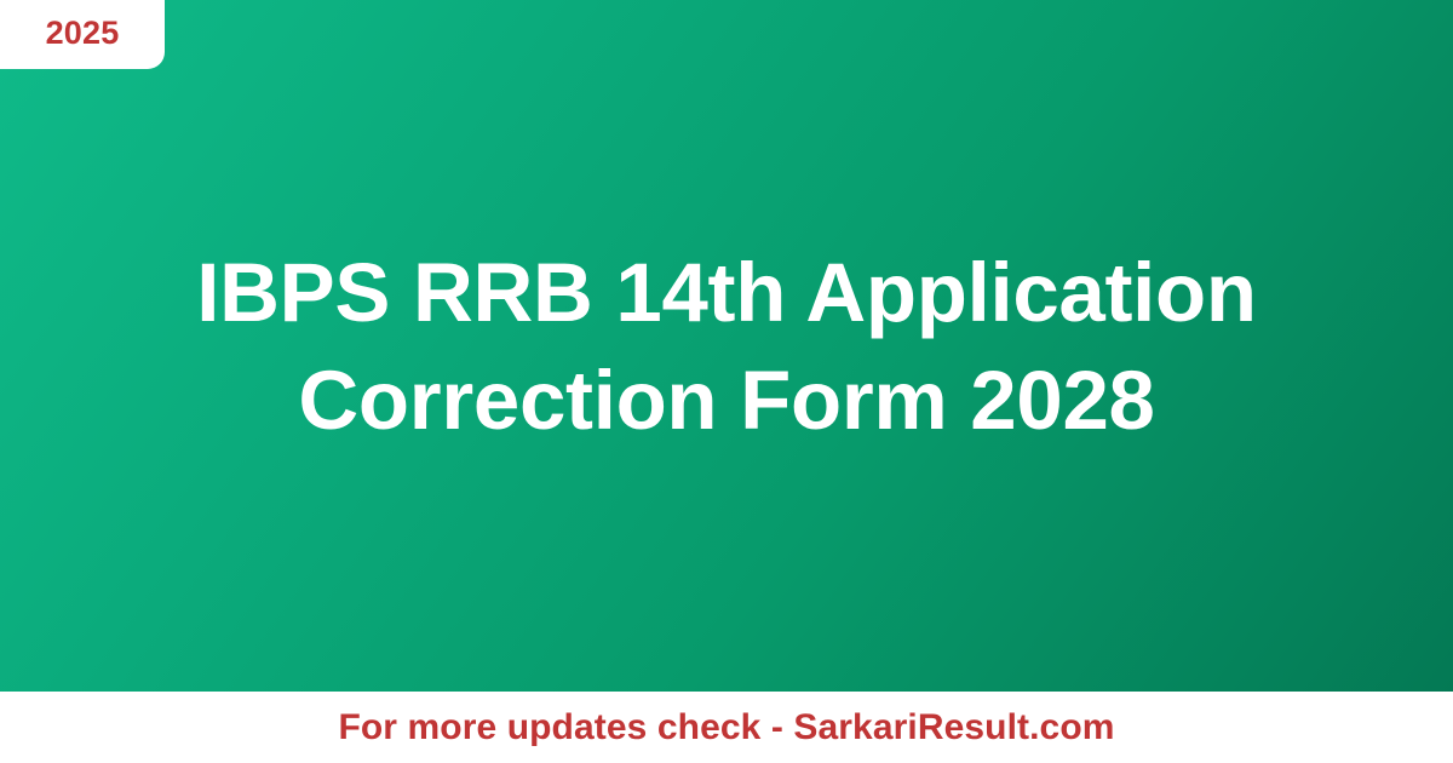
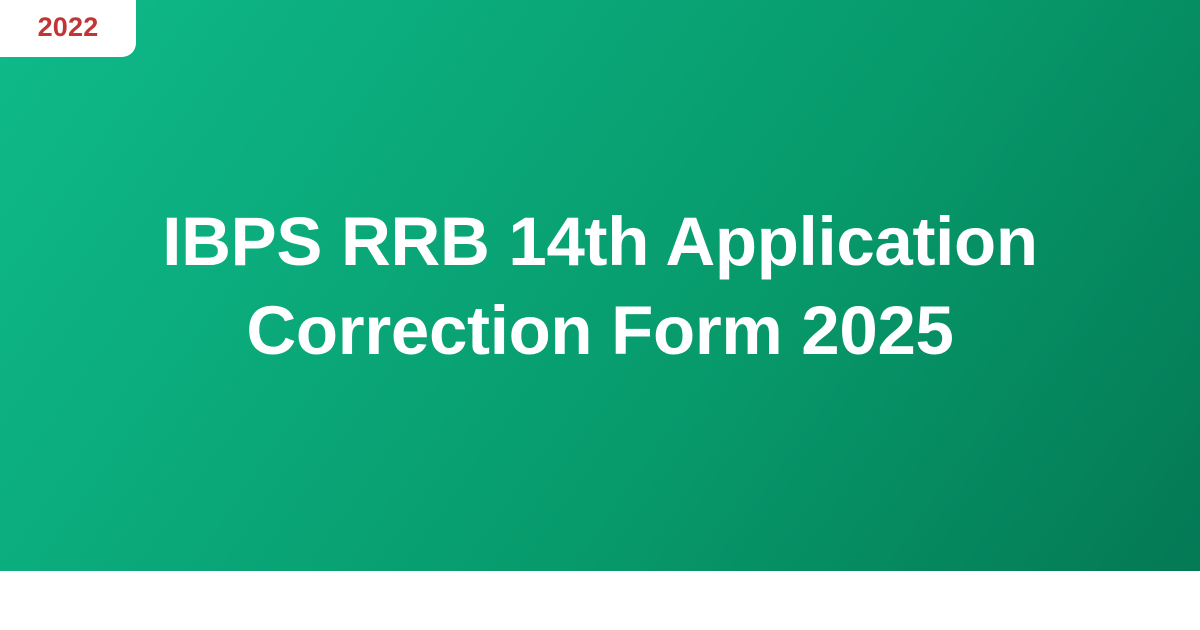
- 2025
+ 2022
- IBPS RRB 14th Application Correction Form 2028
+ IBPS RRB 14th Application Correction Form 2025
- For more updates check - SarkariResult.com
